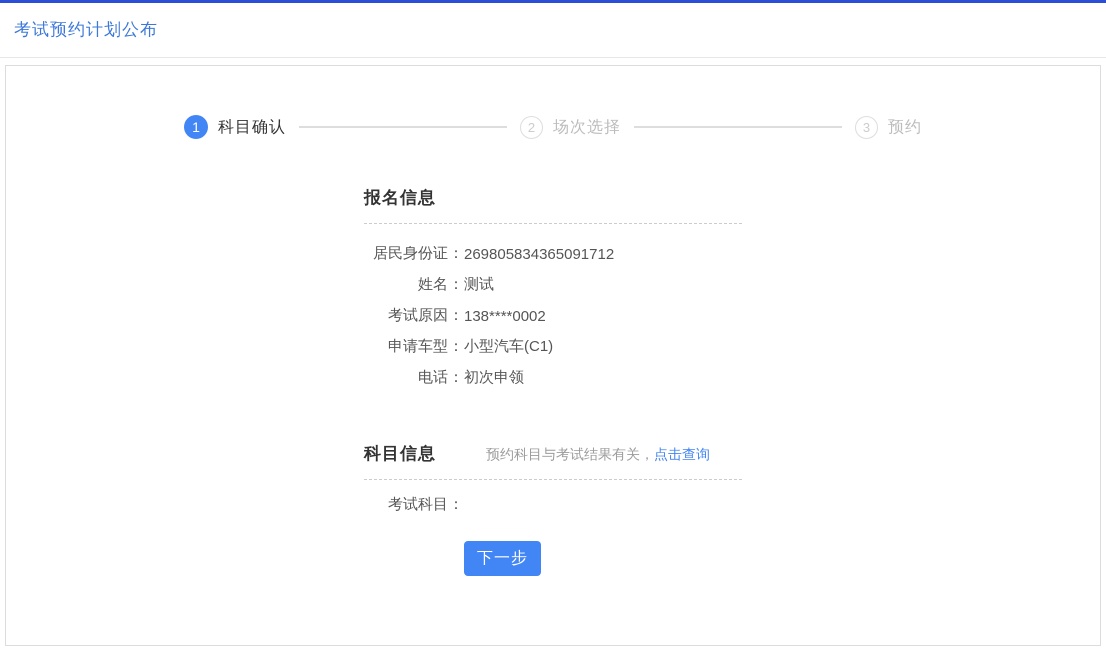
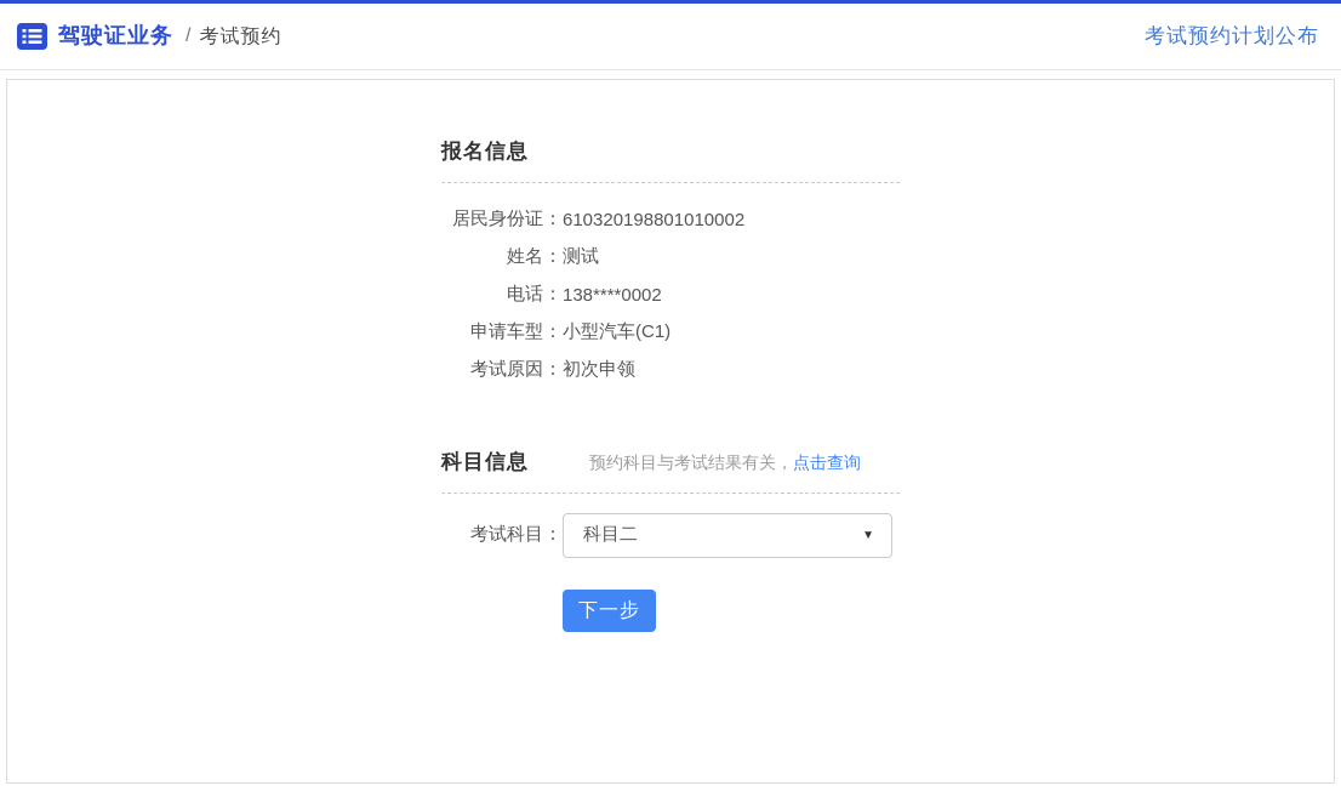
+ 驾驶证业务
+ /
+ 考试预约
  考试预约计划公布
- 1
- 科目确认
- 2
- 场次选择
- 3
- 预约
  报名信息
  居民身份证
  ：
- 269805834365091712
+ 610320198801010002
  姓名
  ：
  测试
- 考试原因
+ 电话
  ：
  138****0002
  申请车型
  ：
  小型汽车(C1)
- 电话
+ 考试原因
  ：
  初次申领
  科目信息
  预约科目与考试结果有关，点击查询
  考试科目
  ：
+ 科目二
+ ▼
  下一步
